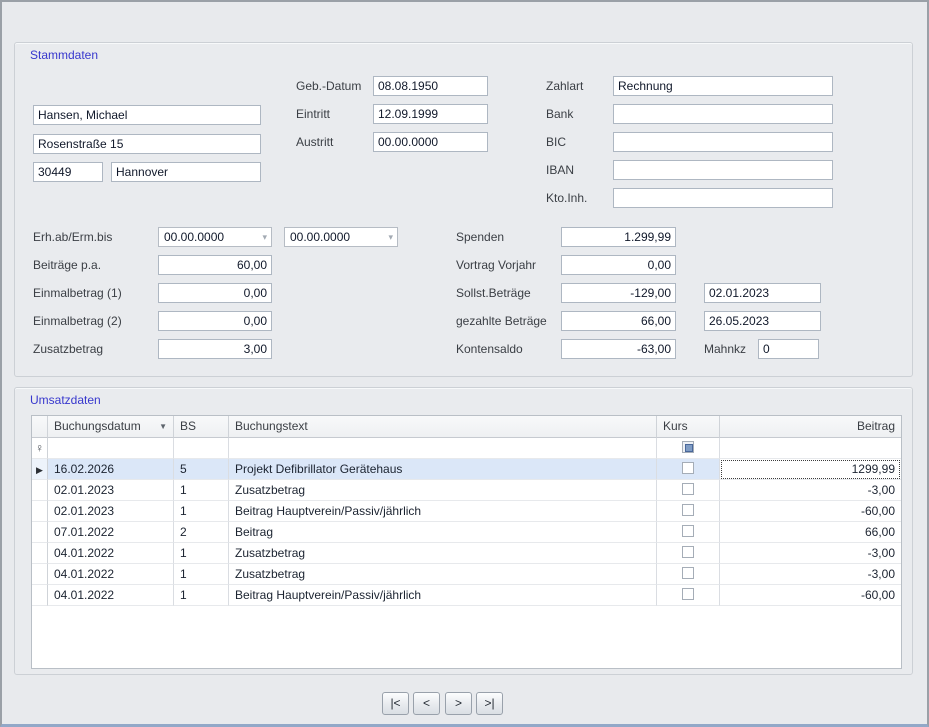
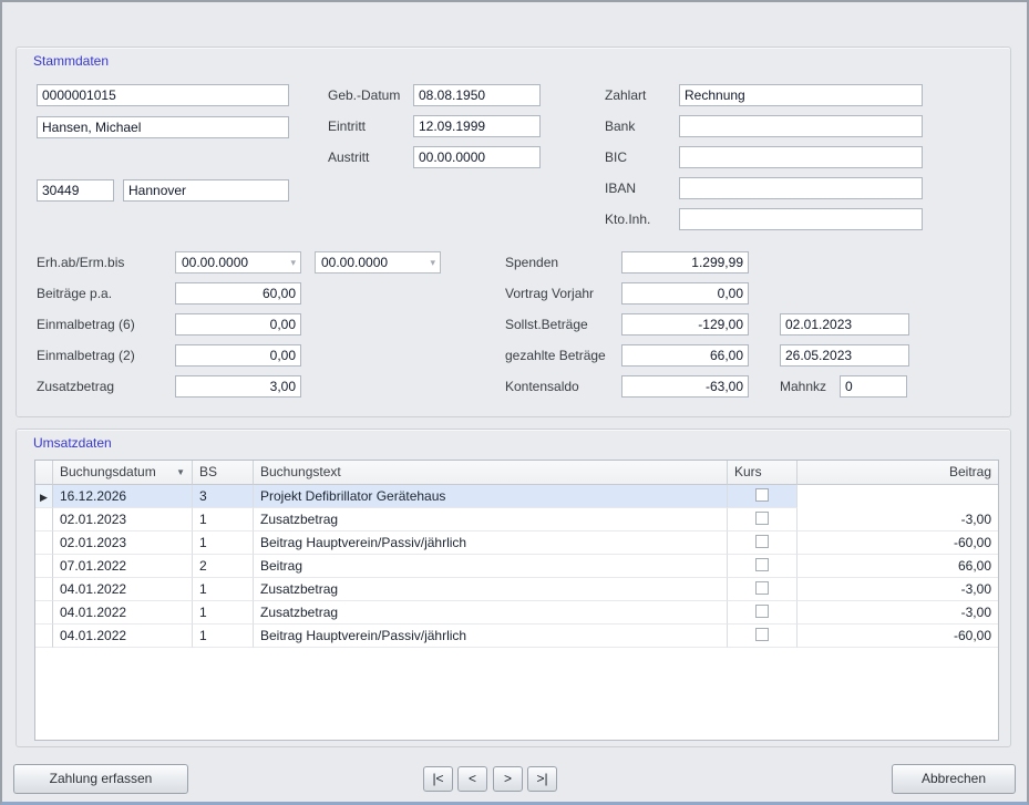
  Stammdaten
+ 0000001015
  Hansen, Michael
- Rosenstraße 15
  30449
  Hannover
  Geb.-Datum
  08.08.1950
  Eintritt
  12.09.1999
  Austritt
  00.00.0000
  Zahlart
  Rechnung
  Bank
  BIC
  IBAN
  Kto.Inh.
  Erh.ab/Erm.bis
  00.00.0000
  ▾
  00.00.0000
  ▾
  Beiträge p.a.
  60,00
- Einmalbetrag (1)
+ Einmalbetrag (6)
  0,00
  Einmalbetrag (2)
  0,00
  Zusatzbetrag
  3,00
  Spenden
  1.299,99
  Vortrag Vorjahr
  0,00
  Sollst.Beträge
  -129,00
  02.01.2023
  gezahlte Beträge
  66,00
  26.05.2023
  Kontensaldo
  -63,00
  Mahnkz
  0
  Umsatzdaten
  Buchungsdatum
  ▼
  BS
  Buchungstext
  Kurs
  Beitrag
- ♀
  ▶
- 16.02.2026
+ 16.12.2026
- 5
+ 3
  Projekt Defibrillator Gerätehaus
- 1299,99
  02.01.2023
  1
  Zusatzbetrag
  -3,00
  02.01.2023
  1
  Beitrag Hauptverein/Passiv/jährlich
  -60,00
  07.01.2022
  2
  Beitrag
  66,00
  04.01.2022
  1
  Zusatzbetrag
  -3,00
  04.01.2022
  1
  Zusatzbetrag
  -3,00
  04.01.2022
  1
  Beitrag Hauptverein/Passiv/jährlich
  -60,00
+ Zahlung erfassen
  |<
  <
  >
  >|
+ Abbrechen
